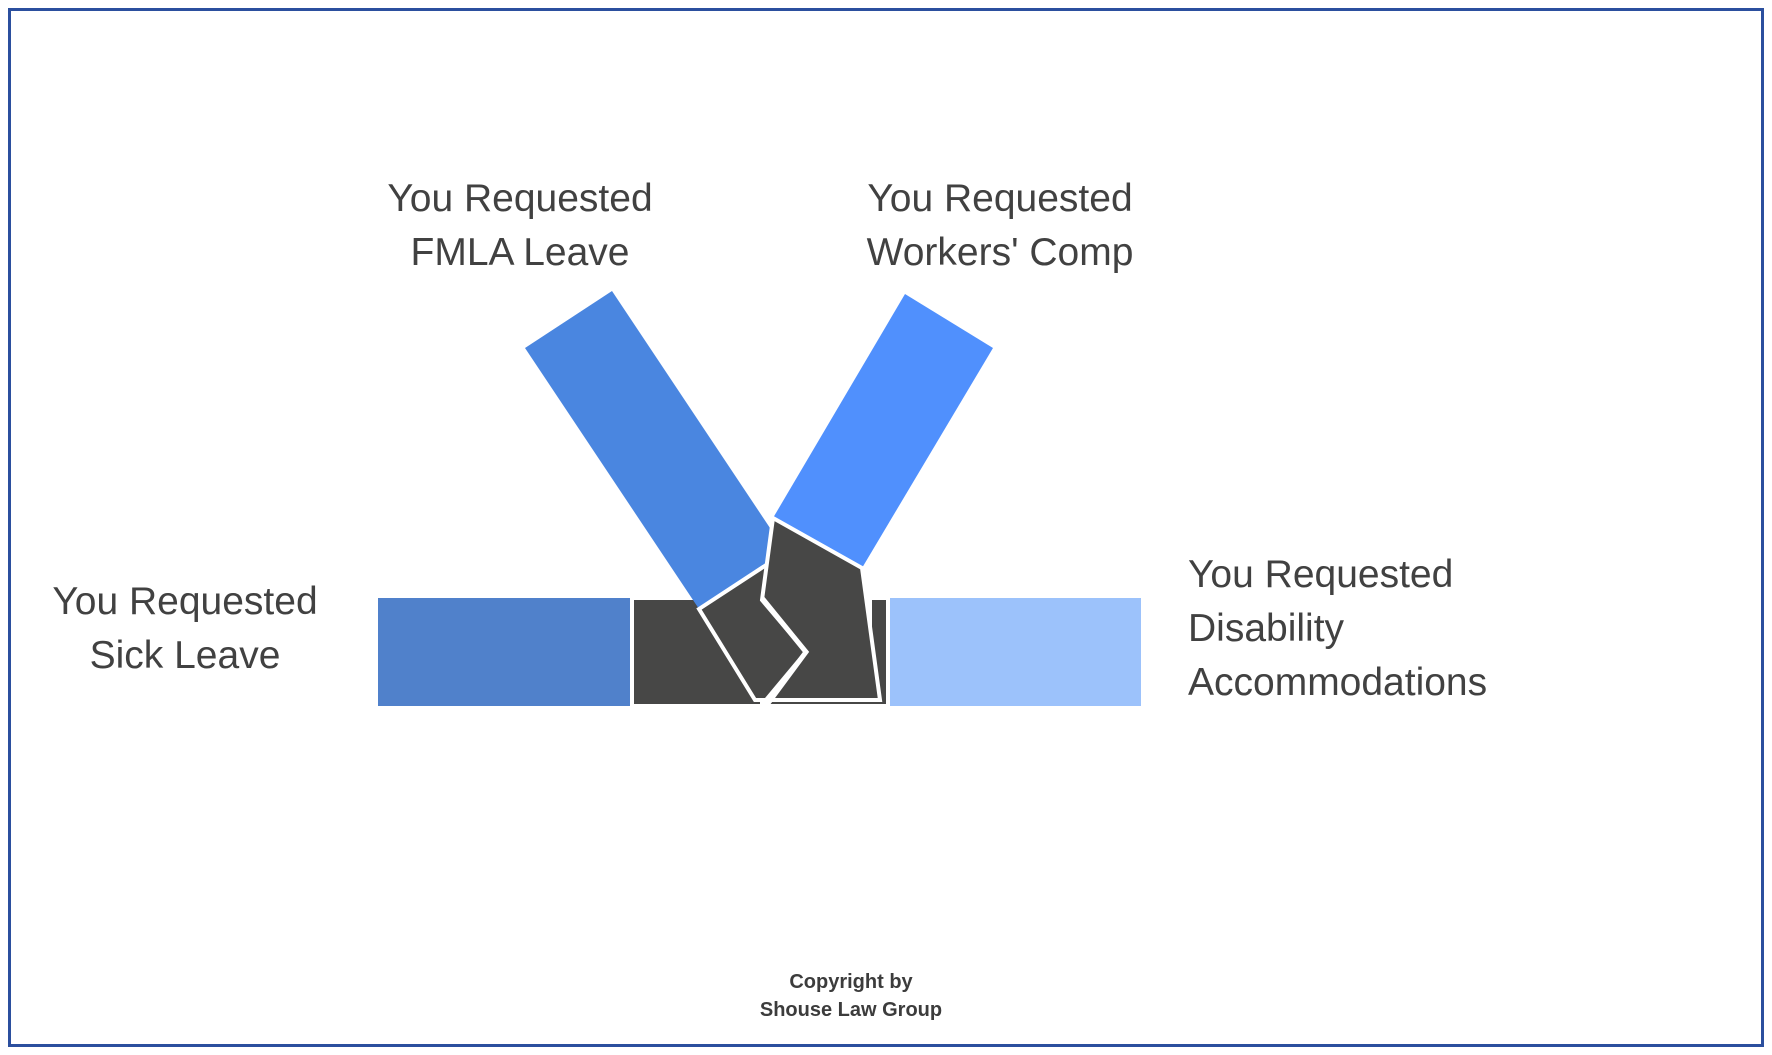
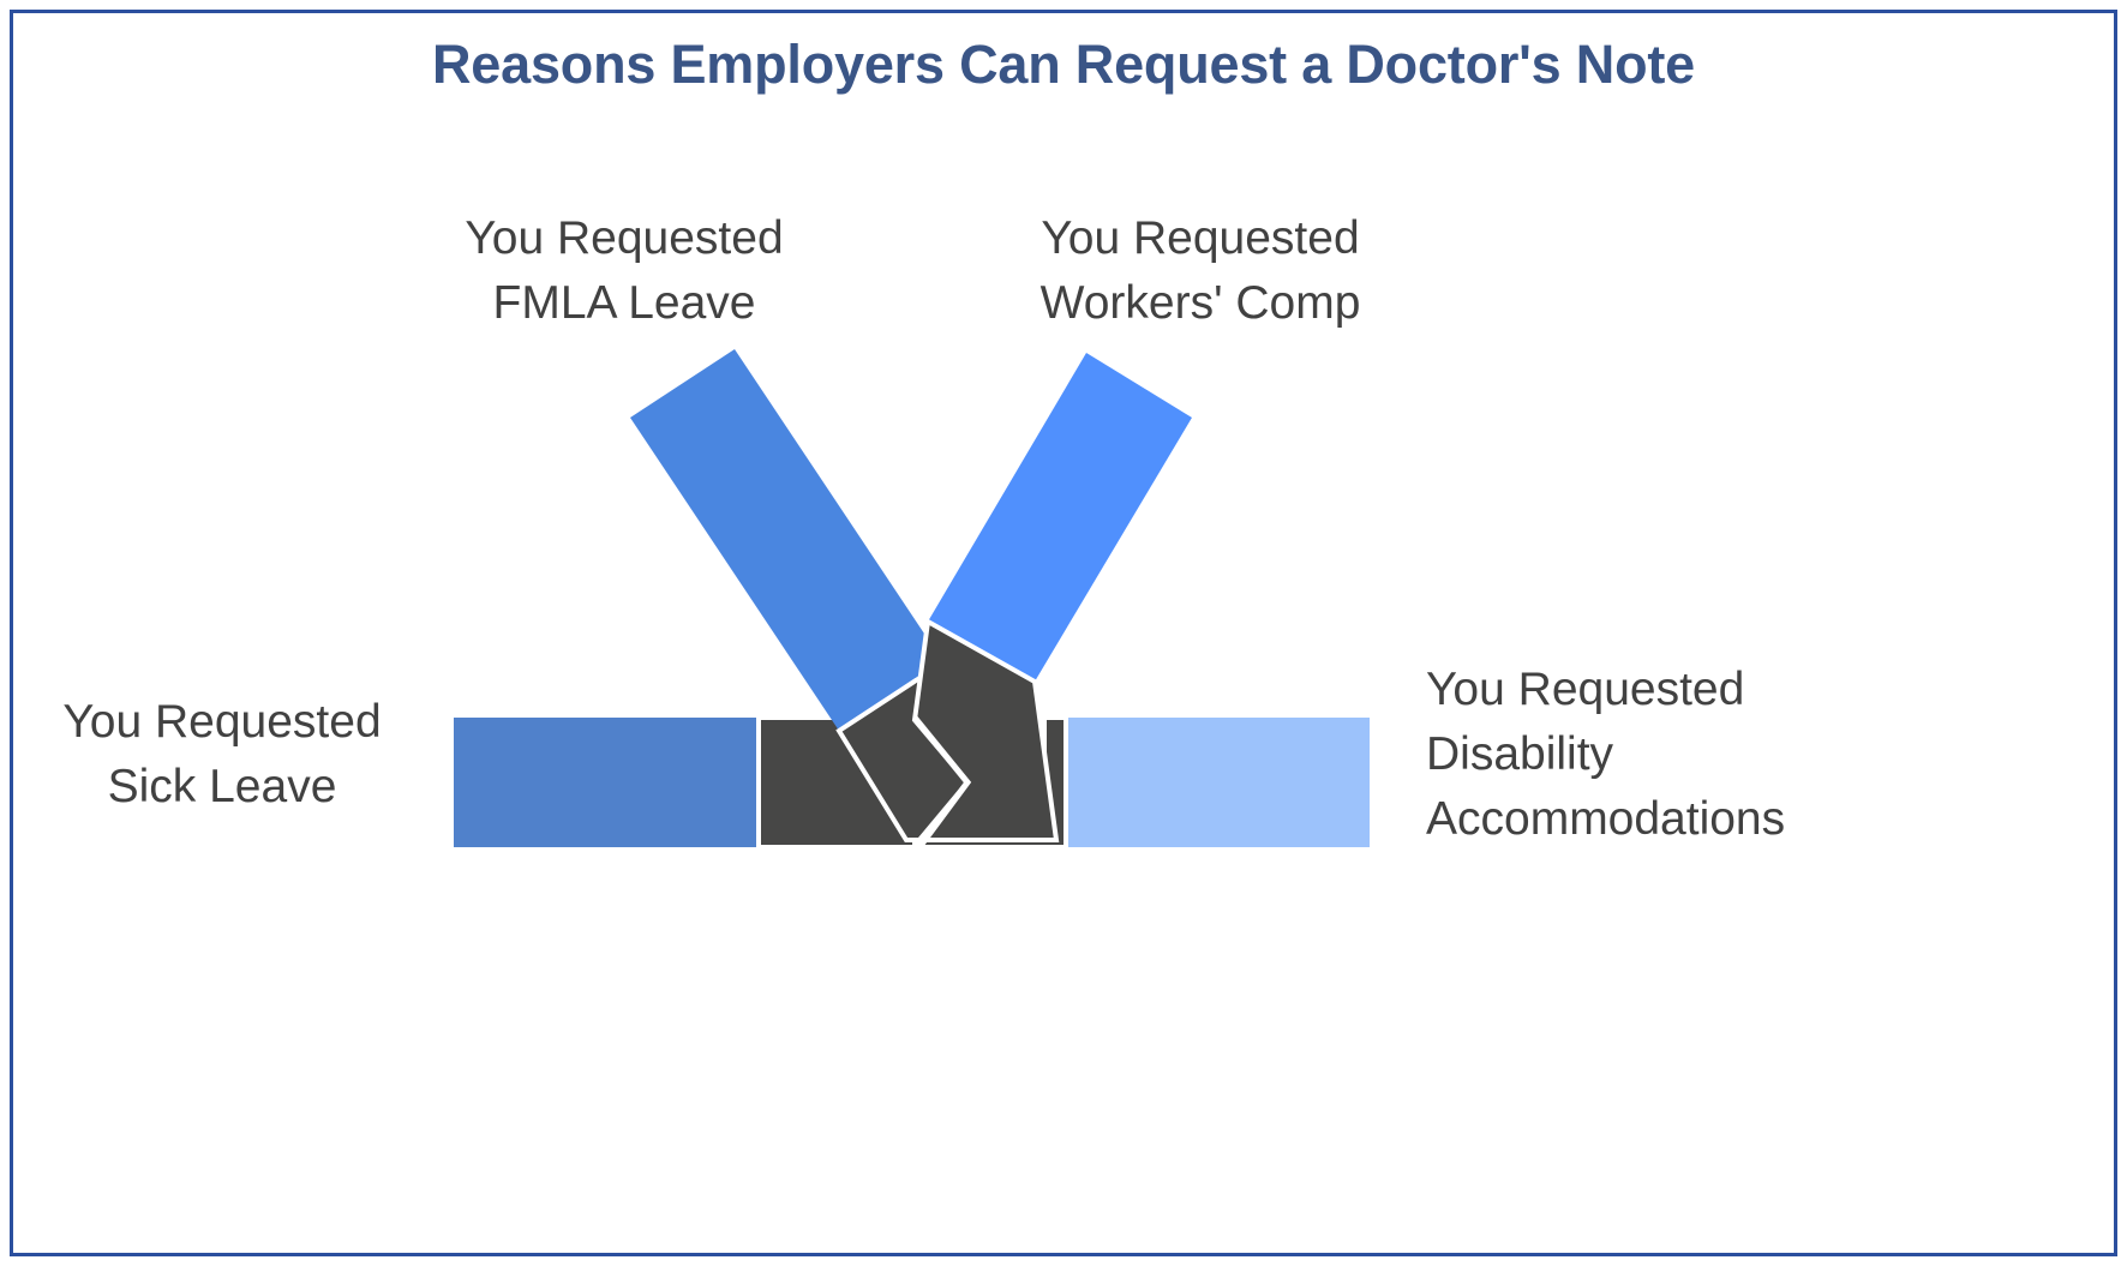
+ Reasons Employers Can Request a Doctor's Note
  You Requested
  FMLA Leave
  You Requested
  Workers' Comp
  You Requested
  Sick Leave
  You Requested
  Disability
  Accommodations
- Copyright by
- Shouse Law Group
